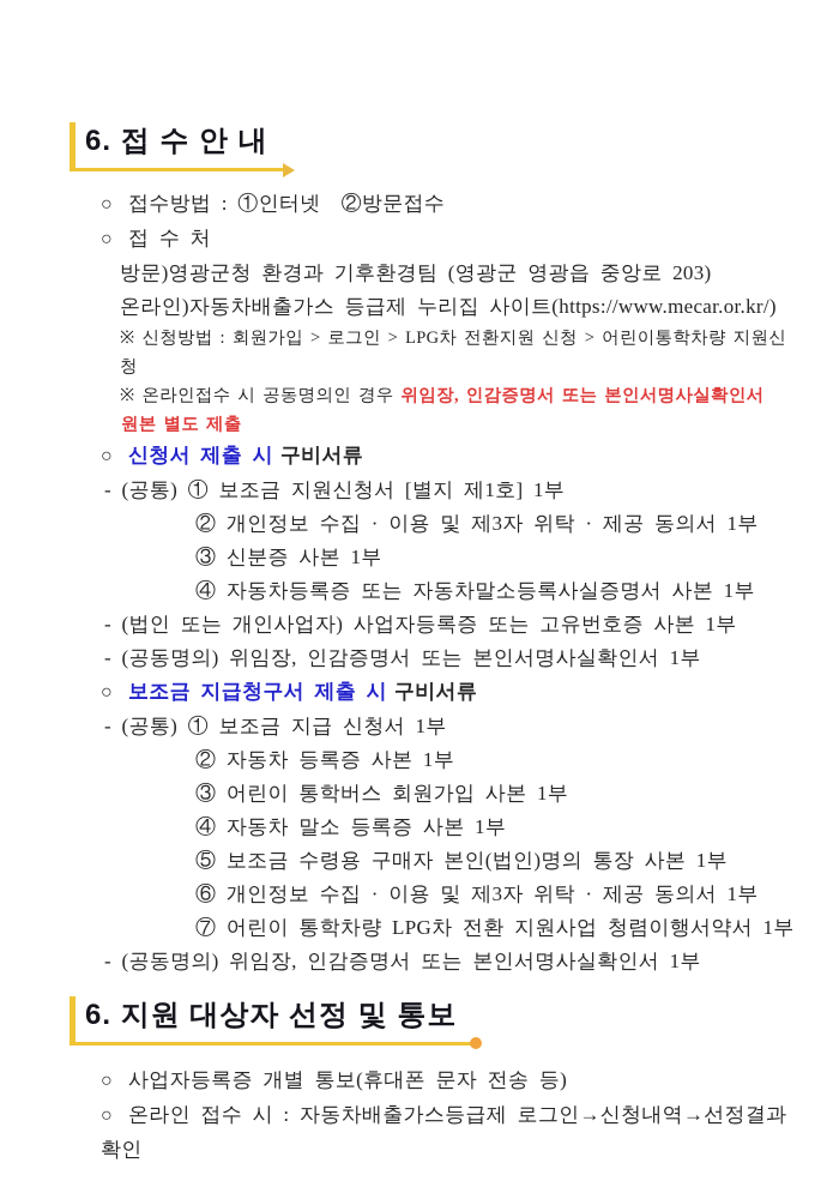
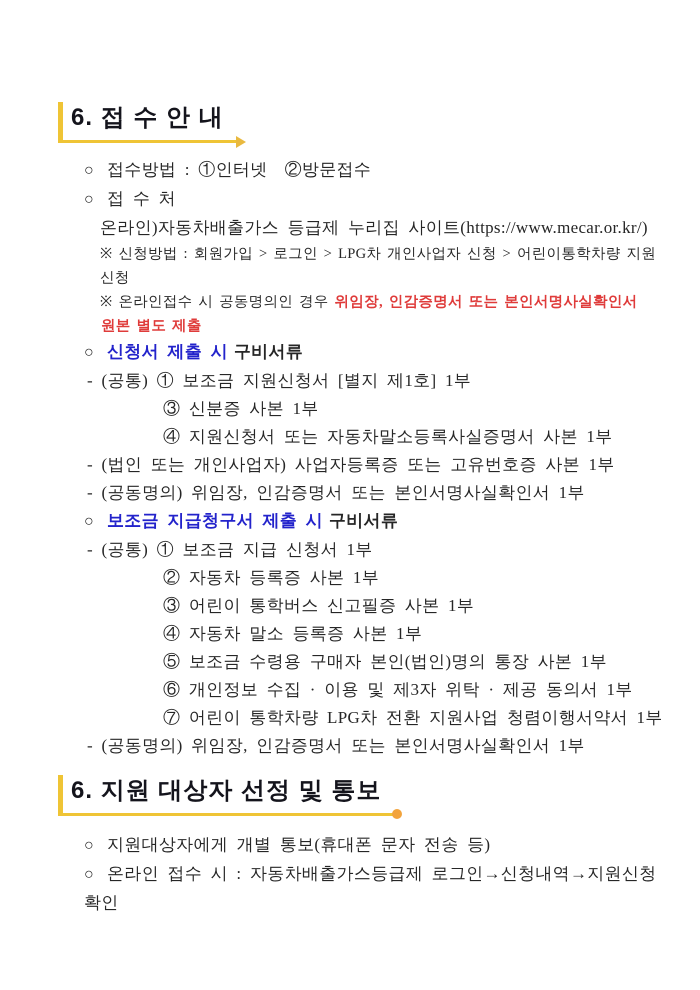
  6. 접 수 안 내
  ○ 접수방법 : ①인터넷 ②방문접수
  ○ 접 수 처
- 방문)영광군청 환경과 기후환경팀 (영광군 영광읍 중앙로 203)
  온라인)자동차배출가스 등급제 누리집 사이트(https://www.mecar.or.kr/)
- ※ 신청방법 : 회원가입 > 로그인 > LPG차 전환지원 신청 > 어린이통학차량 지원신청
+ ※ 신청방법 : 회원가입 > 로그인 > LPG차 개인사업자 신청 > 어린이통학차량 지원신청
  ※ 온라인접수 시 공동명의인 경우 위임장, 인감증명서 또는 본인서명사실확인서
  원본 별도 제출
  ○ 신청서 제출 시 구비서류
  - (공통) ① 보조금 지원신청서 [별지 제1호] 1부
- ② 개인정보 수집 · 이용 및 제3자 위탁 · 제공 동의서 1부
  ③ 신분증 사본 1부
- ④ 자동차등록증 또는 자동차말소등록사실증명서 사본 1부
+ ④ 지원신청서 또는 자동차말소등록사실증명서 사본 1부
  - (법인 또는 개인사업자) 사업자등록증 또는 고유번호증 사본 1부
  - (공동명의) 위임장, 인감증명서 또는 본인서명사실확인서 1부
  ○ 보조금 지급청구서 제출 시 구비서류
  - (공통) ① 보조금 지급 신청서 1부
  ② 자동차 등록증 사본 1부
- ③ 어린이 통학버스 회원가입 사본 1부
+ ③ 어린이 통학버스 신고필증 사본 1부
  ④ 자동차 말소 등록증 사본 1부
  ⑤ 보조금 수령용 구매자 본인(법인)명의 통장 사본 1부
  ⑥ 개인정보 수집 · 이용 및 제3자 위탁 · 제공 동의서 1부
  ⑦ 어린이 통학차량 LPG차 전환 지원사업 청렴이행서약서 1부
  - (공동명의) 위임장, 인감증명서 또는 본인서명사실확인서 1부
  6. 지원 대상자 선정 및 통보
- ○ 사업자등록증 개별 통보(휴대폰 문자 전송 등)
+ ○ 지원대상자에게 개별 통보(휴대폰 문자 전송 등)
- ○ 온라인 접수 시 : 자동차배출가스등급제 로그인→신청내역→선정결과 확인
+ ○ 온라인 접수 시 : 자동차배출가스등급제 로그인→신청내역→지원신청 확인
